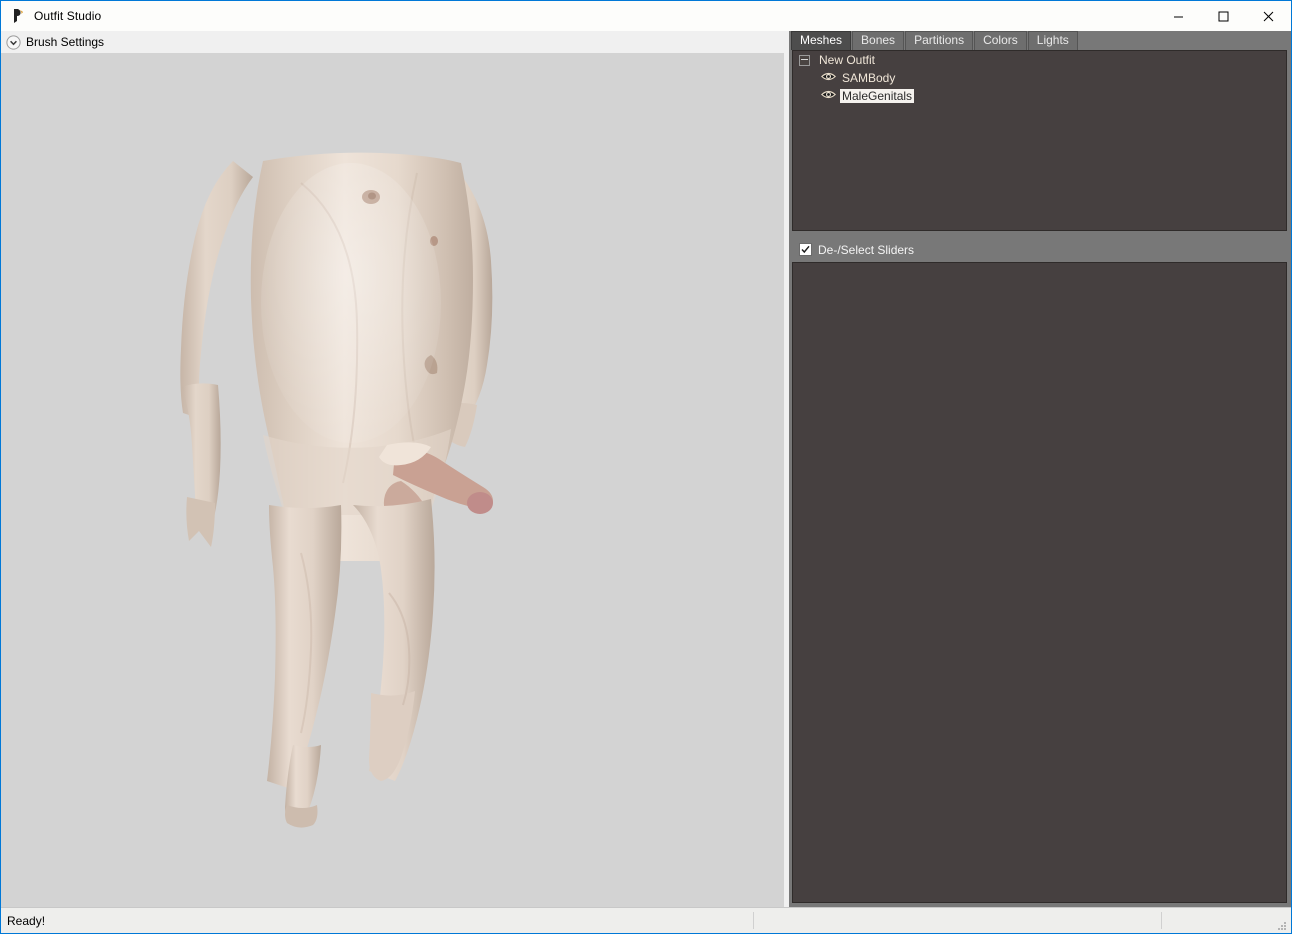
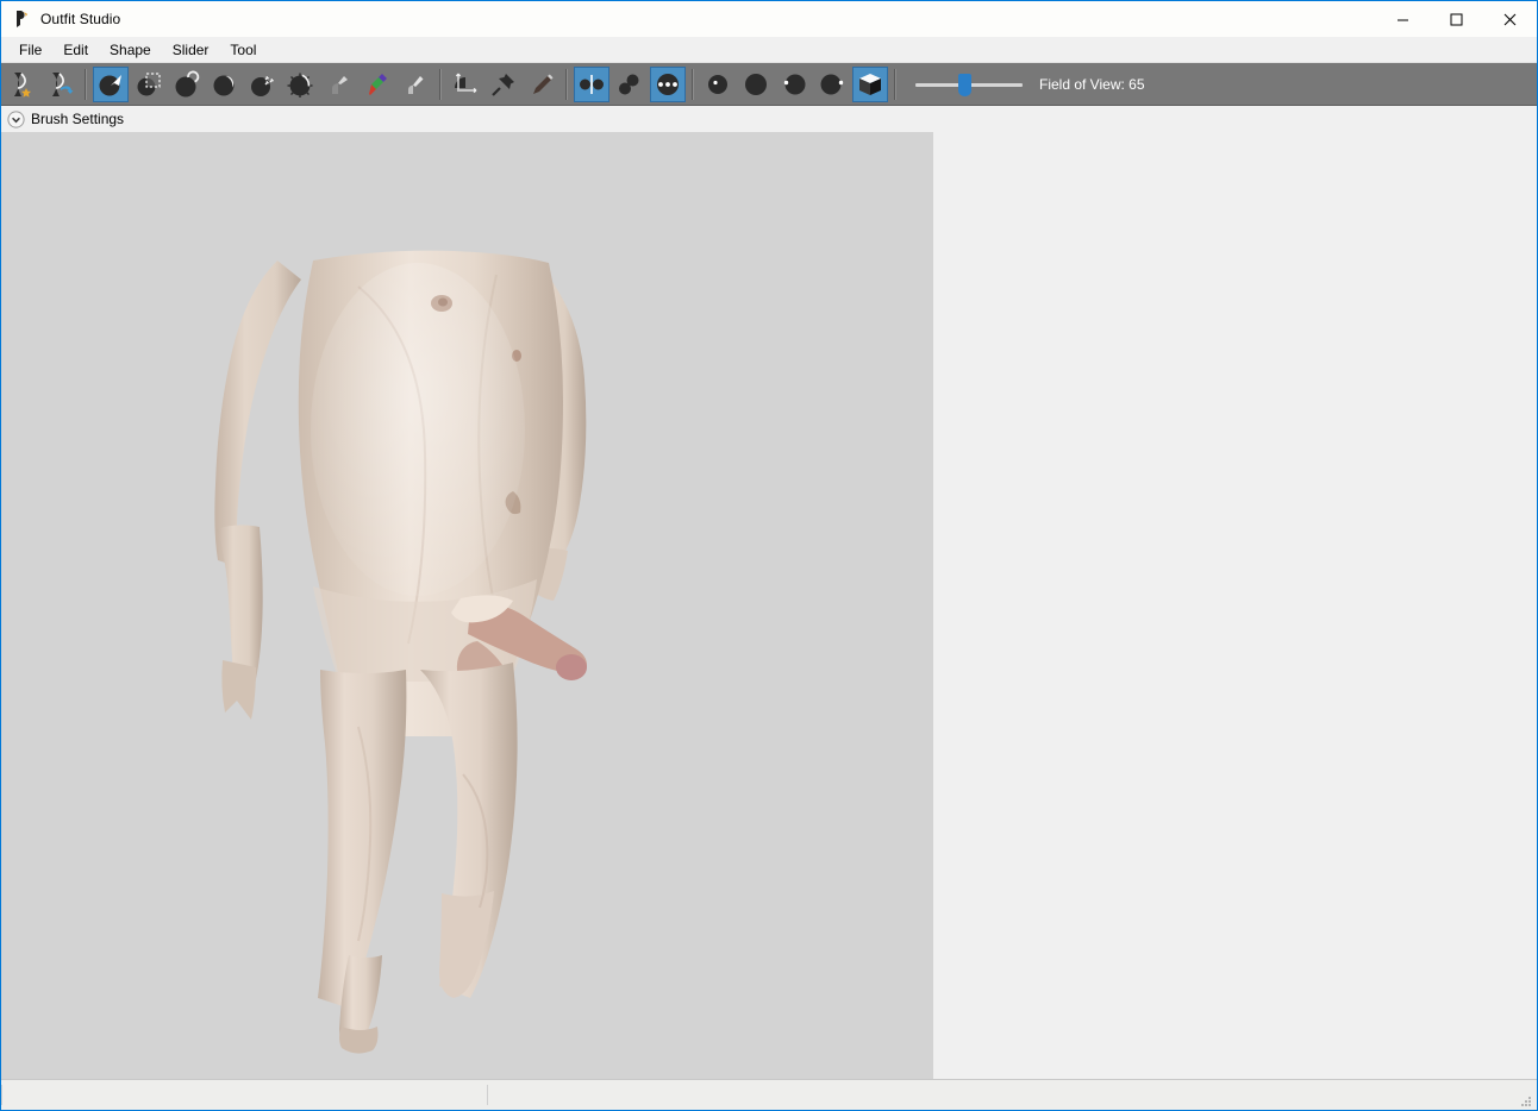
  Outfit Studio
+ File
+ Edit
+ Shape
+ Slider
+ Tool
+ Field of View: 65
  Brush Settings
- Meshes
- Bones
- Partitions
- Colors
- Lights
- New Outfit
- SAMBody
- MaleGenitals
- De-/Select Sliders
- Ready!
